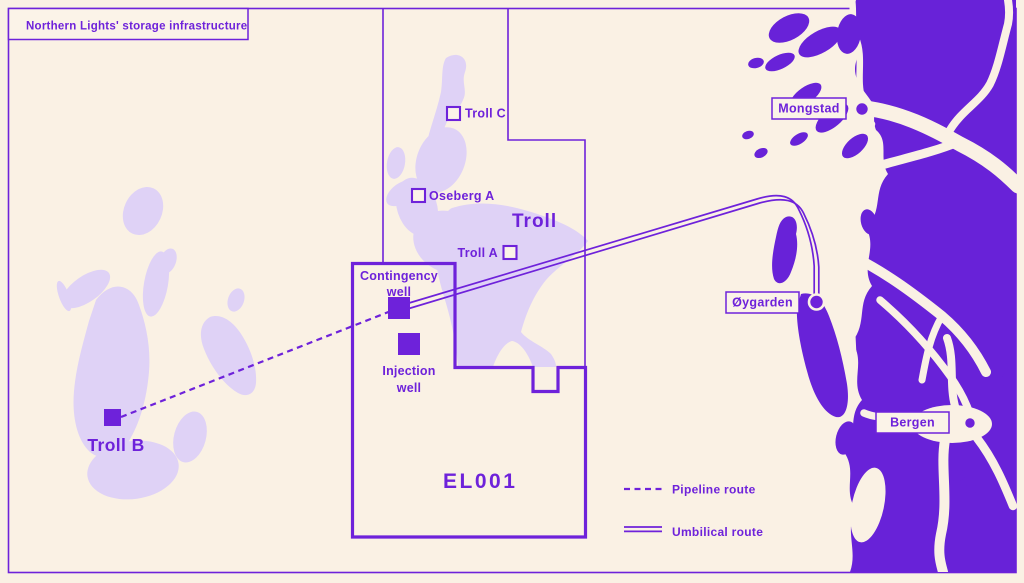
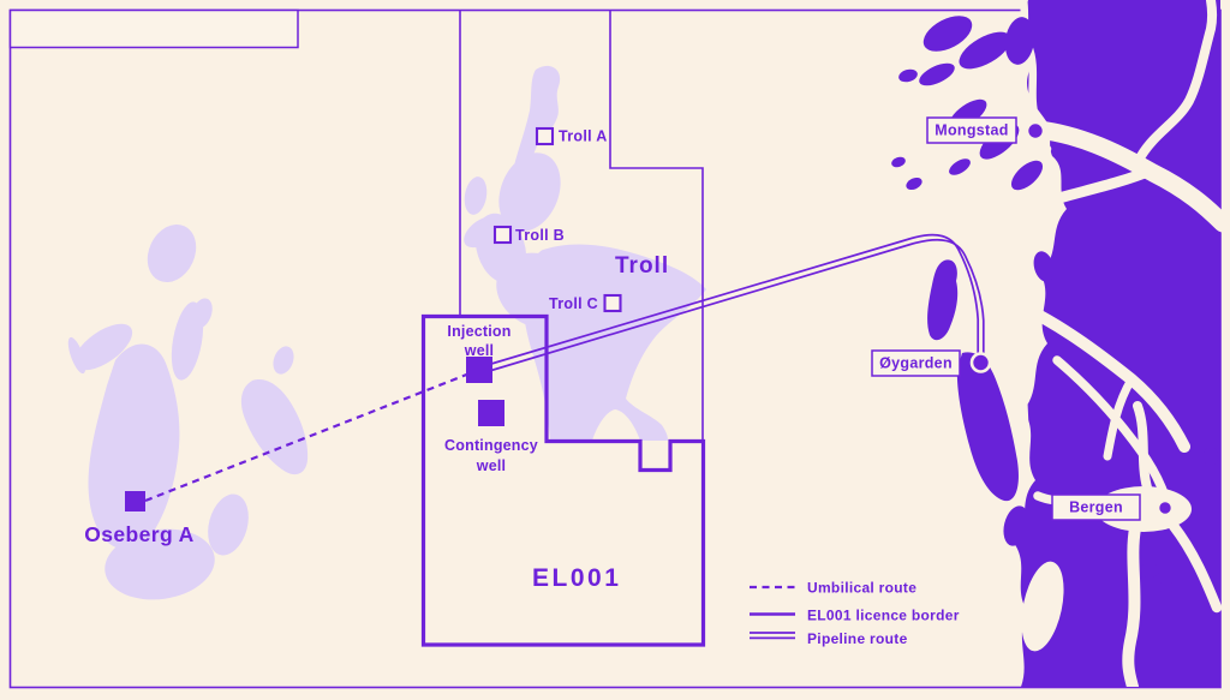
  Mongstad
  Øygarden
  Bergen
- Troll C
+ Troll A
- Oseberg A
+ Troll B
- Troll A
+ Troll C
- Troll B
+ Oseberg A
  Troll
  EL001
- Contingency
+ Injection
  well
- Injection
+ Contingency
  well
- Pipeline route
+ Umbilical route
+ EL001 licence border
- Umbilical route
+ Pipeline route
- Northern Lights' storage infrastructure
